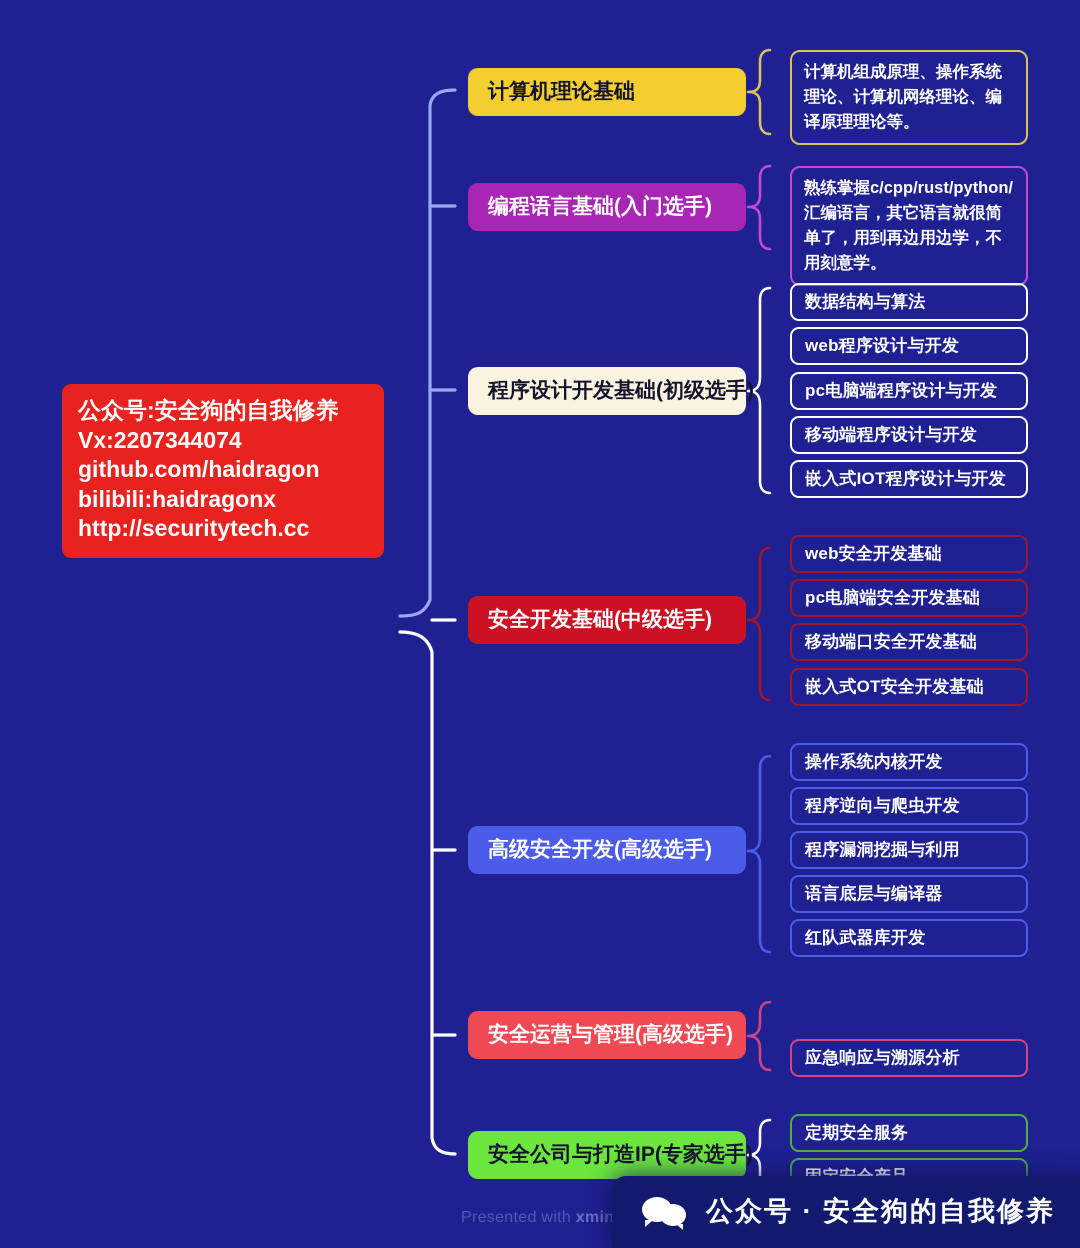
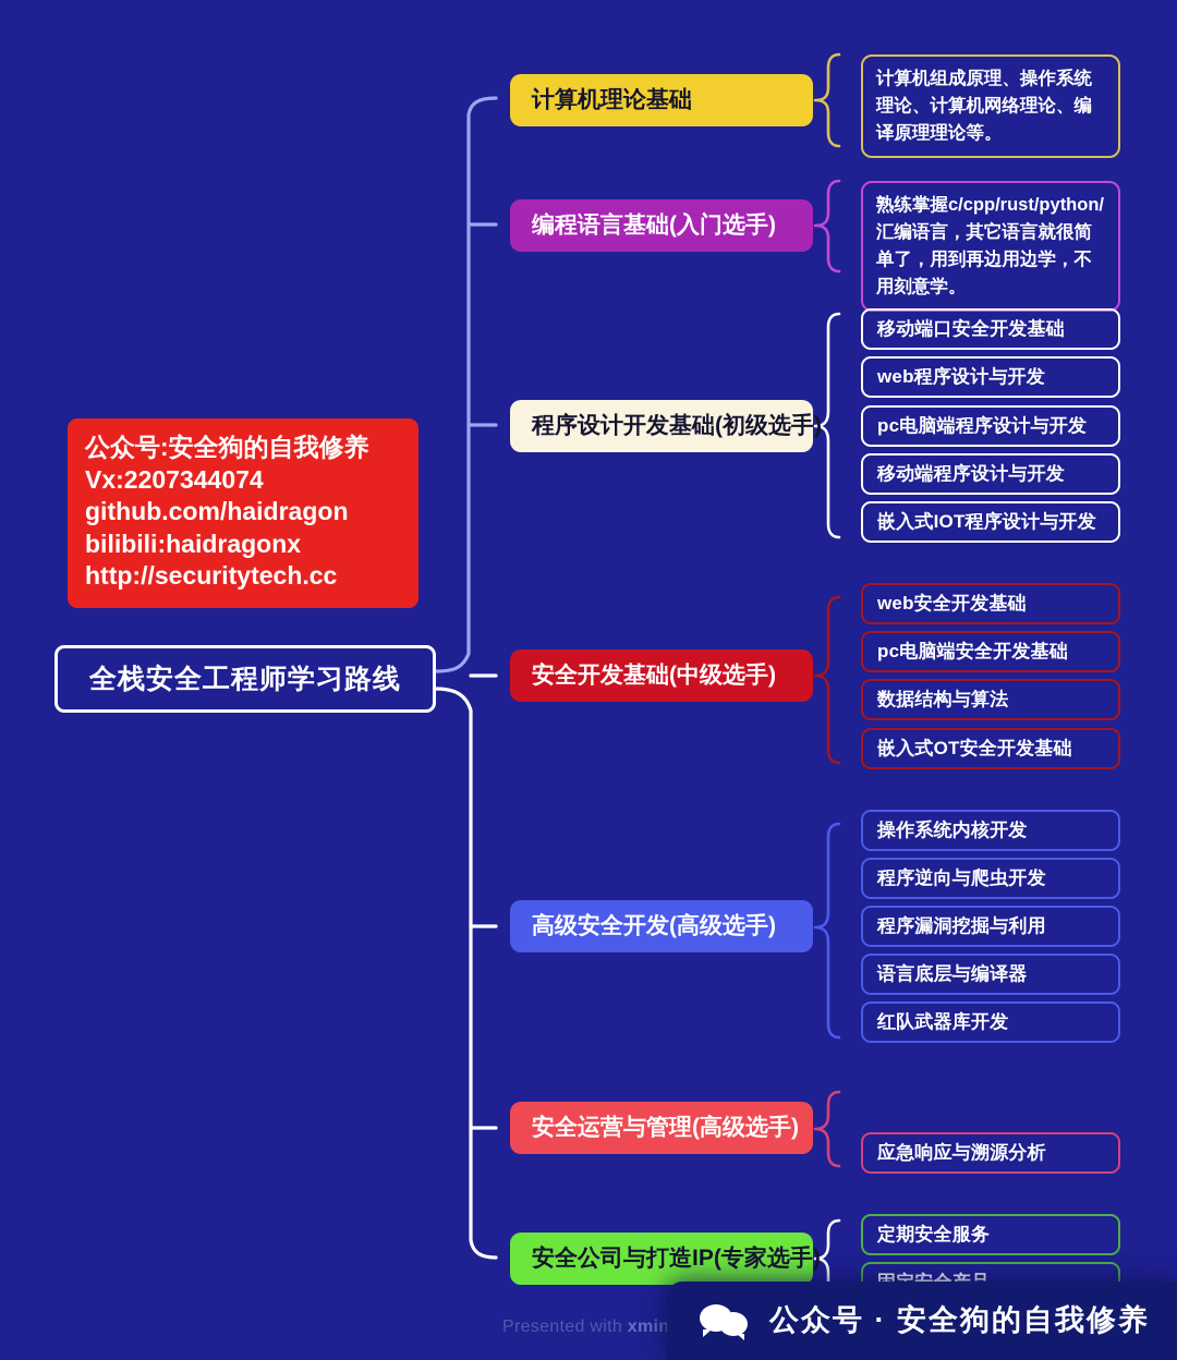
  公众号:安全狗的自我修养
  Vx:2207344074
  github.com/haidragon
  bilibili:haidragonx
  http://securitytech.cc
+ 全栈安全工程师学习路线
  计算机理论基础
  计算机组成原理、操作系统理论、计算机网络理论、编译原理理论等。
  编程语言基础(入门选手)
  熟练掌握c/cpp/rust/python/汇编语言，其它语言就很简单了，用到再边用边学，不用刻意学。
  程序设计开发基础(初级选手)
- 数据结构与算法
+ 移动端口安全开发基础
  web程序设计与开发
  pc电脑端程序设计与开发
  移动端程序设计与开发
  嵌入式IOT程序设计与开发
  安全开发基础(中级选手)
  web安全开发基础
  pc电脑端安全开发基础
- 移动端口安全开发基础
+ 数据结构与算法
  嵌入式OT安全开发基础
  高级安全开发(高级选手)
  操作系统内核开发
  程序逆向与爬虫开发
  程序漏洞挖掘与利用
  语言底层与编译器
  红队武器库开发
  安全运营与管理(高级选手)
  应急响应与溯源分析
  安全公司与打造IP(专家选手)
  定期安全服务
  Presented with xmin
  公众号 · 安全狗的自我修养
